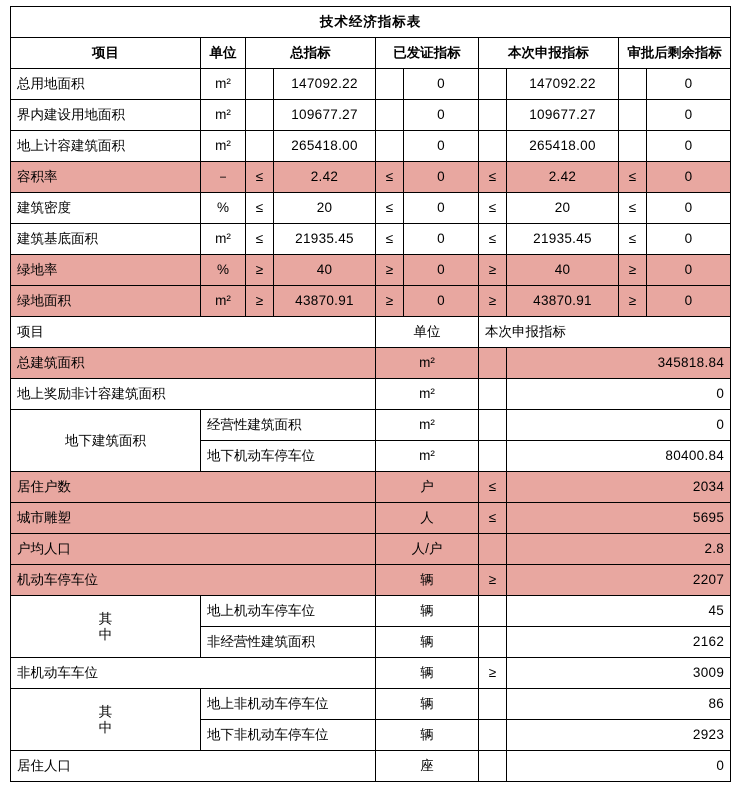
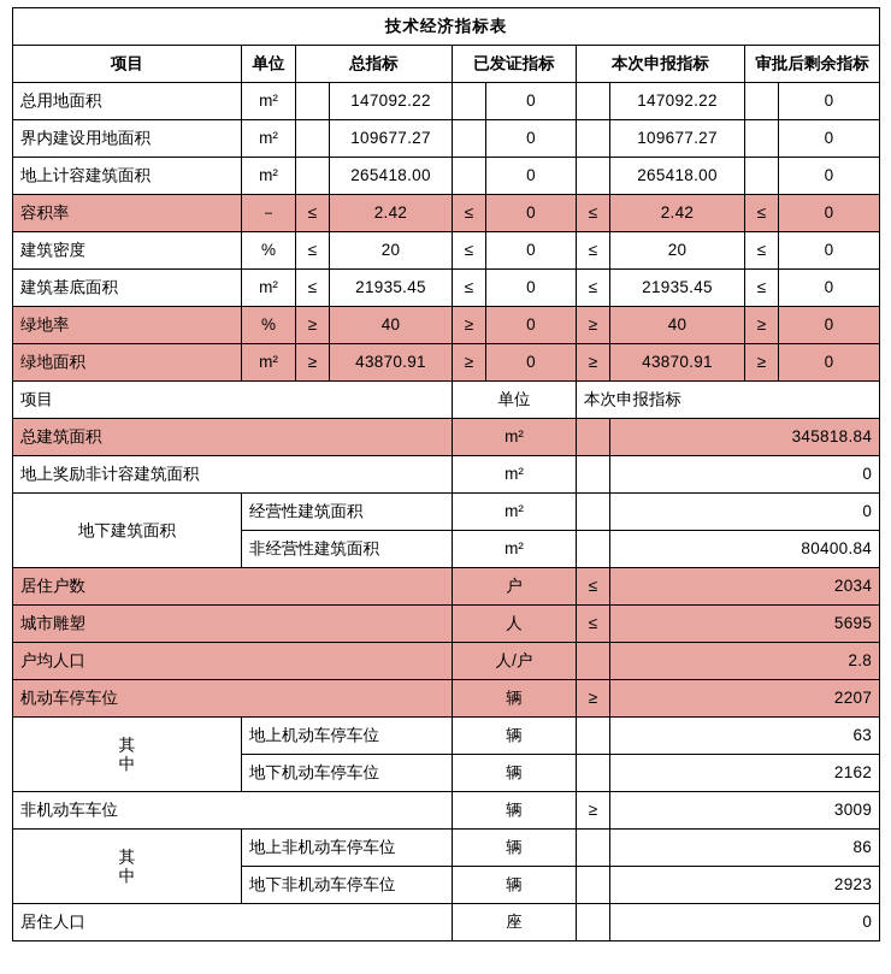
  技术经济指标表
  项目	单位	总指标	已发证指标	本次申报指标	审批后剩余指标
  总用地面积	m²		147092.22		0		147092.22		0
  界内建设用地面积	m²		109677.27		0		109677.27		0
  地上计容建筑面积	m²		265418.00		0		265418.00		0
  容积率	－	≤	2.42	≤	0	≤	2.42	≤	0
  建筑密度	%	≤	20	≤	0	≤	20	≤	0
  建筑基底面积	m²	≤	21935.45	≤	0	≤	21935.45	≤	0
  绿地率	%	≥	40	≥	0	≥	40	≥	0
  绿地面积	m²	≥	43870.91	≥	0	≥	43870.91	≥	0
  项目	单位	本次申报指标
  总建筑面积	m²		345818.84
  地上奖励非计容建筑面积	m²		0
  地下建筑面积	经营性建筑面积	m²		0
- 地下机动车停车位	m²		80400.84
+ 非经营性建筑面积	m²		80400.84
  居住户数	户	≤	2034
  城市雕塑	人	≤	5695
  户均人口	人/户		2.8
  机动车停车位	辆	≥	2207
- 其中	地上机动车停车位	辆		45
+ 其中	地上机动车停车位	辆		63
- 非经营性建筑面积	辆		2162
+ 地下机动车停车位	辆		2162
  非机动车车位	辆	≥	3009
  其中	地上非机动车停车位	辆		86
  地下非机动车停车位	辆		2923
  居住人口	座		0
